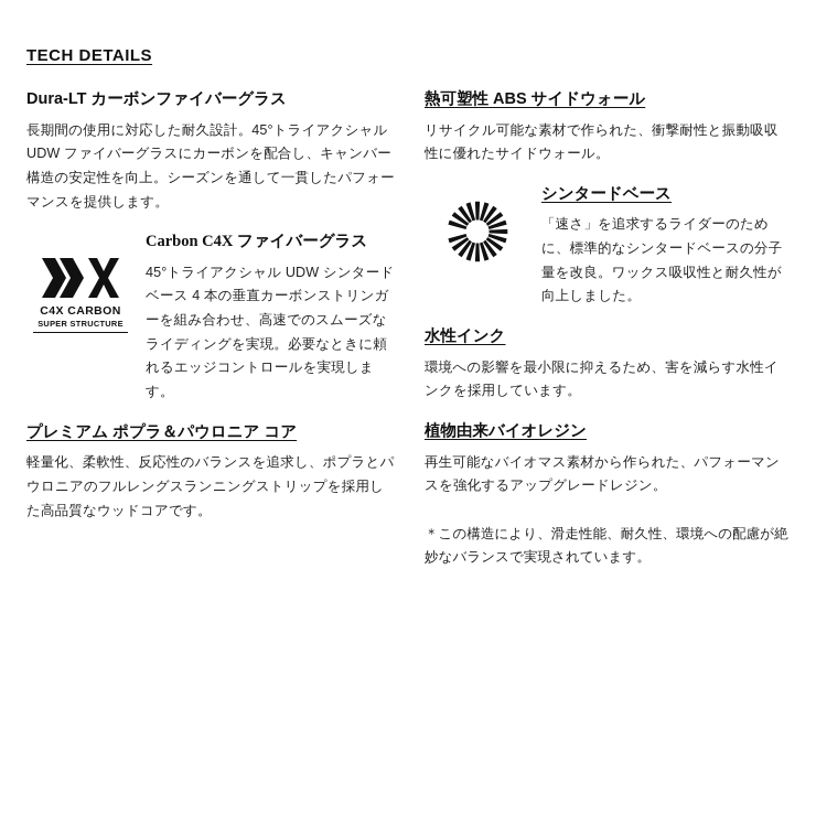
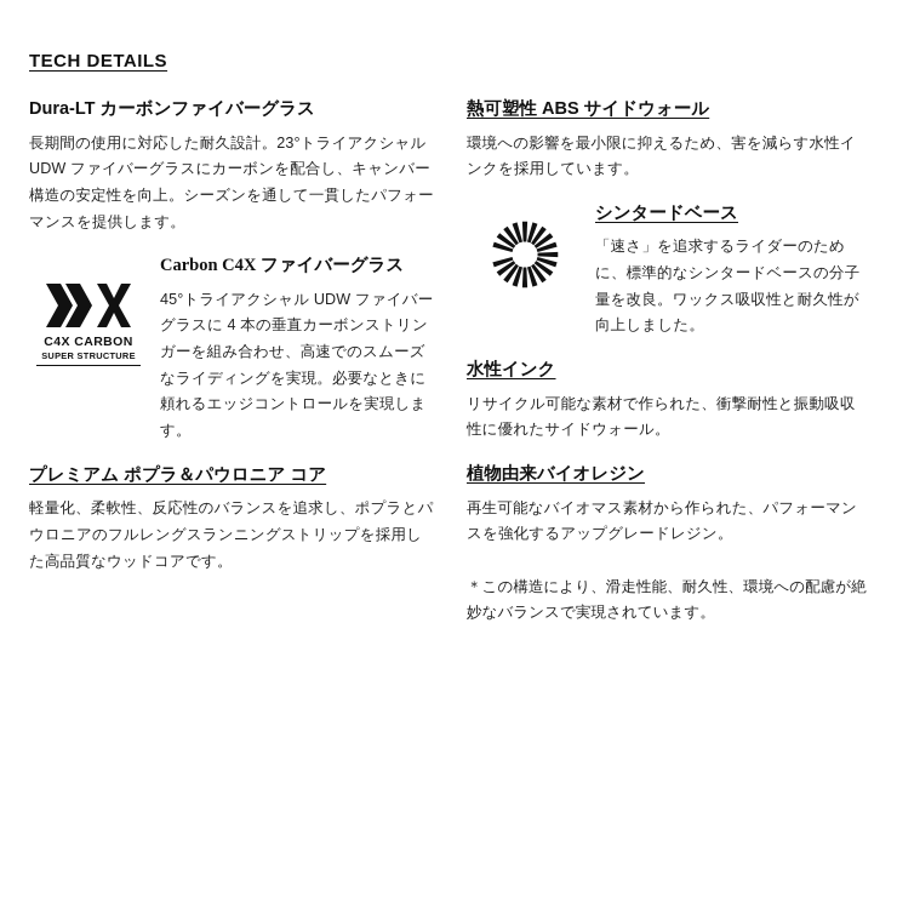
  TECH DETAILS
  Dura-LT カーボンファイバーグラス
- 長期間の使用に対応した耐久設計。45°トライアクシャル UDW ファイバーグラスにカーボンを配合し、キャンバー構造の安定性を向上。シーズンを通して一貫したパフォーマンスを提供します。
+ 長期間の使用に対応した耐久設計。23°トライアクシャル UDW ファイバーグラスにカーボンを配合し、キャンバー構造の安定性を向上。シーズンを通して一貫したパフォーマンスを提供します。
  C4X CARBON
  SUPER STRUCTURE
  Carbon C4X ファイバーグラス
- 45°トライアクシャル UDW シンタードベース 4 本の垂直カーボンストリンガーを組み合わせ、高速でのスムーズなライディングを実現。必要なときに頼れるエッジコントロールを実現します。
+ 45°トライアクシャル UDW ファイバーグラスに 4 本の垂直カーボンストリンガーを組み合わせ、高速でのスムーズなライディングを実現。必要なときに頼れるエッジコントロールを実現します。
  プレミアム ポプラ＆パウロニア コア
  軽量化、柔軟性、反応性のバランスを追求し、ポプラとパウロニアのフルレングスランニングストリップを採用した高品質なウッドコアです。
  熱可塑性 ABS サイドウォール
- リサイクル可能な素材で作られた、衝撃耐性と振動吸収性に優れたサイドウォール。
+ 環境への影響を最小限に抑えるため、害を減らす水性インクを採用しています。
  シンタードベース
  「速さ」を追求するライダーのために、標準的なシンタードベースの分子量を改良。ワックス吸収性と耐久性が向上しました。
  水性インク
- 環境への影響を最小限に抑えるため、害を減らす水性インクを採用しています。
+ リサイクル可能な素材で作られた、衝撃耐性と振動吸収性に優れたサイドウォール。
  植物由来バイオレジン
  再生可能なバイオマス素材から作られた、パフォーマンスを強化するアップグレードレジン。
  ＊この構造により、滑走性能、耐久性、環境への配慮が絶妙なバランスで実現されています。
